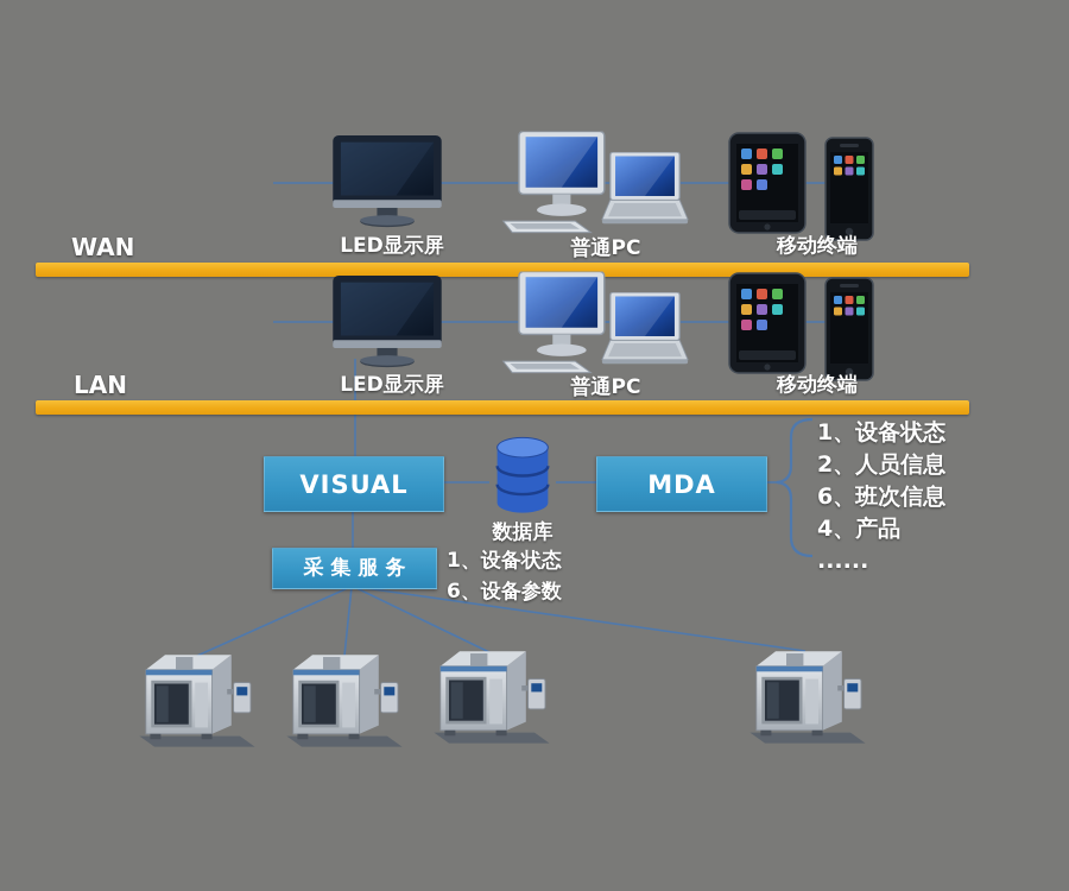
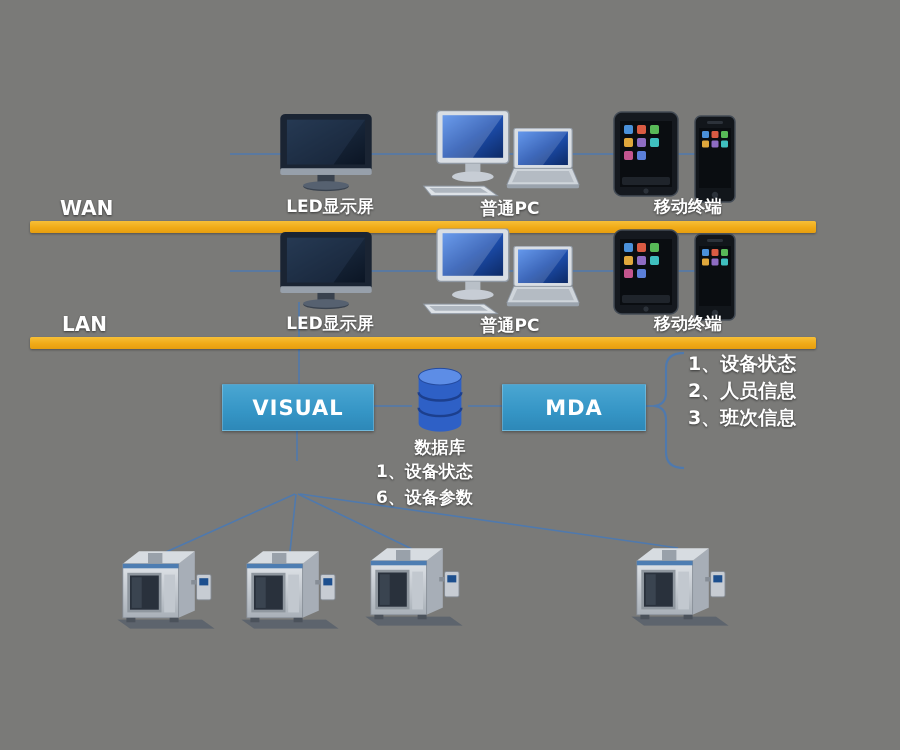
  WAN
  LAN
  LED显示屏
  普通PC
  移动终端
  LED显示屏
  普通PC
  移动终端
  VISUAL
  数据库
  MDA
  1、设备状态
  2、人员信息
- 6、班次信息
+ 3、班次信息
- 4、产品
- ......
- 采集服务
  1、设备状态
  6、设备参数
